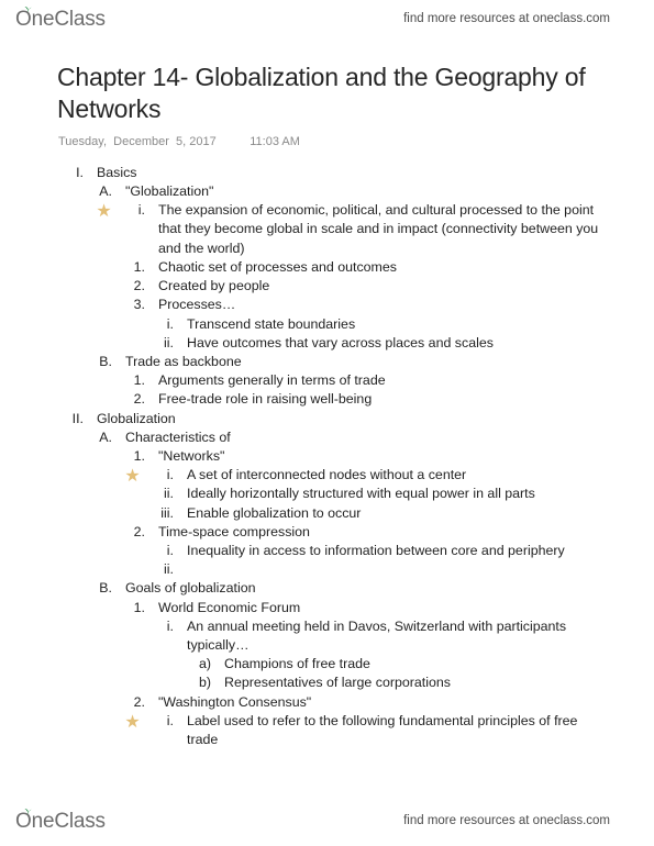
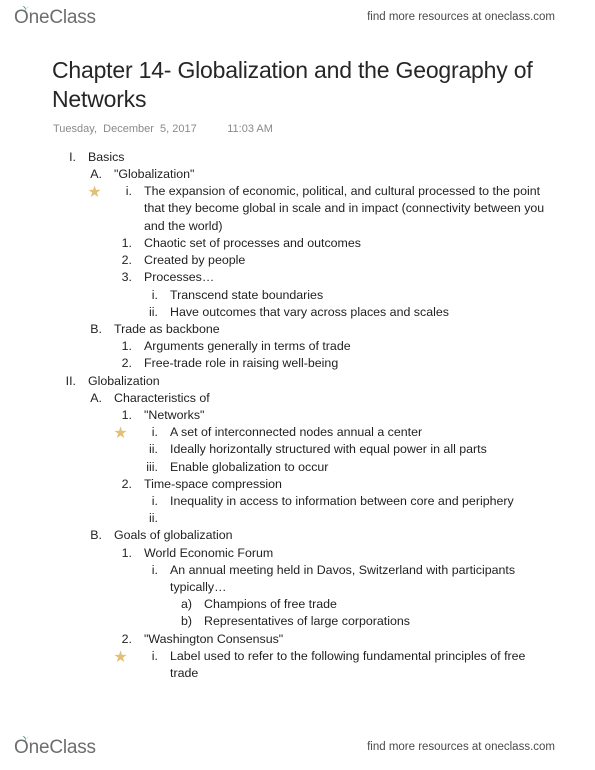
  OneClass
  find more resources at oneclass.com
  Chapter 14- Globalization and the Geography of Networks
  Tuesday, December 5, 2017 11:03 AM
  I.
  Basics
  A.
  "Globalization"
  i.
  ★
  The expansion of economic, political, and cultural processed to the point that they become global in scale and in impact (connectivity between you and the world)
  1.
  Chaotic set of processes and outcomes
  2.
  Created by people
  3.
  Processes…
  i.
  Transcend state boundaries
  ii.
  Have outcomes that vary across places and scales
  B.
  Trade as backbone
  1.
  Arguments generally in terms of trade
  2.
  Free-trade role in raising well-being
  II.
  Globalization
  A.
  Characteristics of
  1.
  "Networks"
  i.
  ★
- A set of interconnected nodes without a center
+ A set of interconnected nodes annual a center
  ii.
  Ideally horizontally structured with equal power in all parts
  iii.
  Enable globalization to occur
  2.
  Time-space compression
  i.
  Inequality in access to information between core and periphery
  ii.
  B.
  Goals of globalization
  1.
  World Economic Forum
  i.
  An annual meeting held in Davos, Switzerland with participants typically…
  a)
  Champions of free trade
  b)
  Representatives of large corporations
  2.
  "Washington Consensus"
  i.
  ★
  Label used to refer to the following fundamental principles of free trade
  OneClass
  find more resources at oneclass.com
